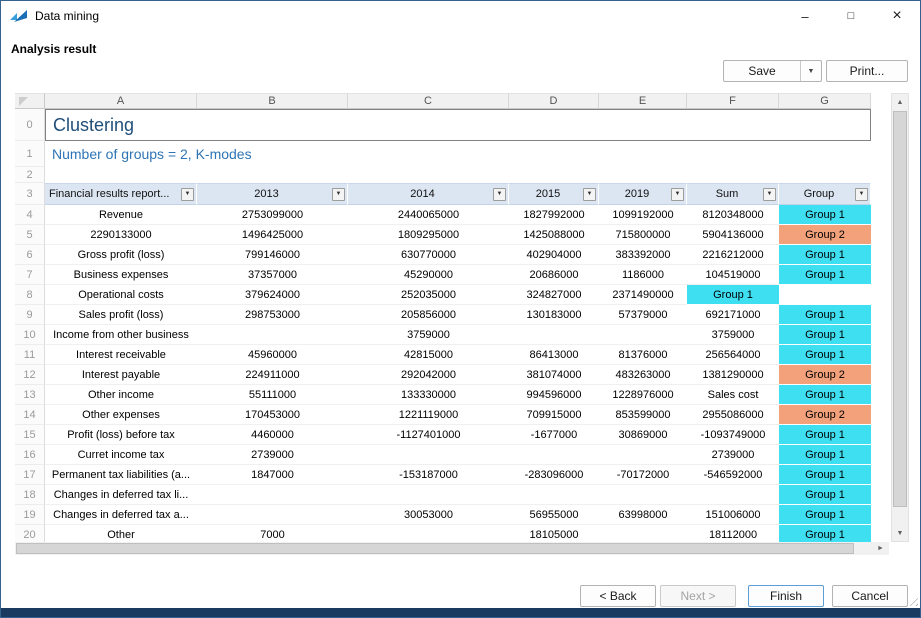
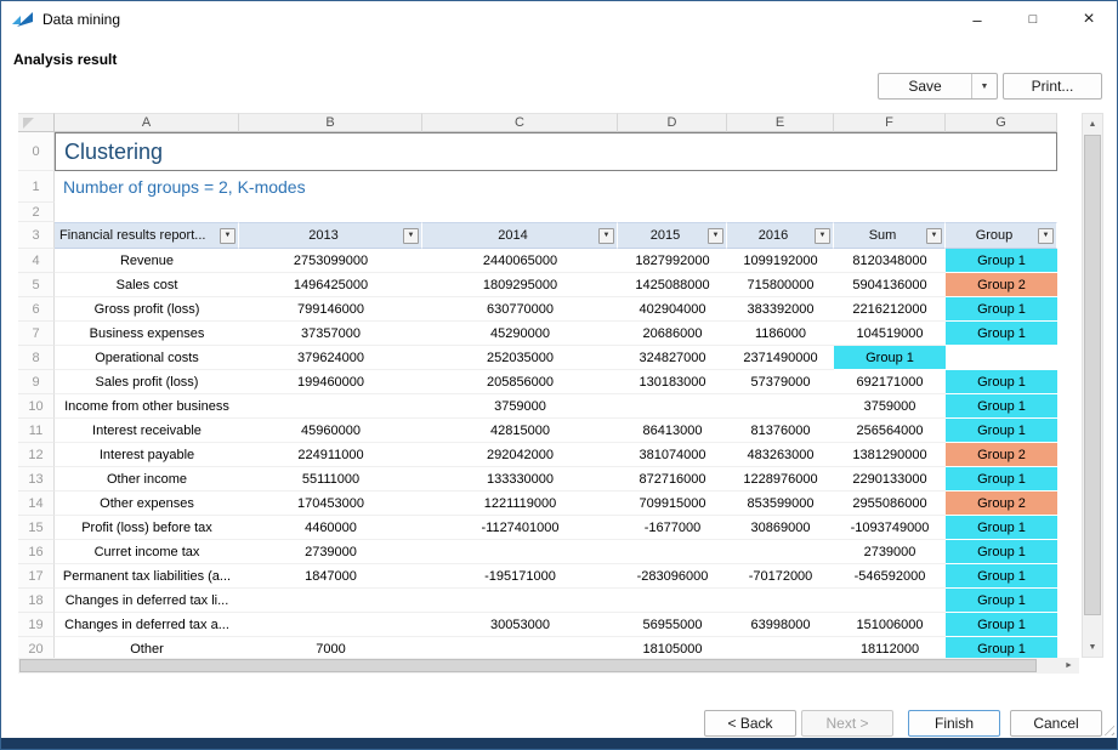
  Data mining
  –
  □
  ×
  Analysis result
  Save
  Print...
  A
  B
  C
  D
  E
  F
  G
  0
  Clustering
  1
  Number of groups = 2, K-modes
  2
  3
  Financial results report...
  2013
  2014
  2015
- 2019
+ 2016
  Sum
  Group
  4
  Revenue
  2753099000
  2440065000
  1827992000
  1099192000
  8120348000
  Group 1
  5
- 2290133000
+ Sales cost
  1496425000
  1809295000
  1425088000
  715800000
  5904136000
  Group 2
  6
  Gross profit (loss)
  799146000
  630770000
  402904000
  383392000
  2216212000
  Group 1
  7
  Business expenses
  37357000
  45290000
  20686000
  1186000
  104519000
  Group 1
  8
  Operational costs
  379624000
  252035000
  324827000
  2371490000
  Group 1
  9
  Sales profit (loss)
- 298753000
+ 199460000
  205856000
  130183000
  57379000
  692171000
  Group 1
  10
  Income from other business
  3759000
  3759000
  Group 1
  11
  Interest receivable
  45960000
  42815000
  86413000
  81376000
  256564000
  Group 1
  12
  Interest payable
  224911000
  292042000
  381074000
  483263000
  1381290000
  Group 2
  13
  Other income
  55111000
  133330000
- 994596000
+ 872716000
  1228976000
- Sales cost
+ 2290133000
  Group 1
  14
  Other expenses
  170453000
  1221119000
  709915000
  853599000
  2955086000
  Group 2
  15
  Profit (loss) before tax
  4460000
  -1127401000
  -1677000
  30869000
  -1093749000
  Group 1
  16
  Curret income tax
  2739000
  2739000
  Group 1
  17
  Permanent tax liabilities (a...
  1847000
- -153187000
+ -195171000
  -283096000
  -70172000
  -546592000
  Group 1
  18
  Changes in deferred tax li...
  Group 1
  19
  Changes in deferred tax a...
  30053000
  56955000
  63998000
  151006000
  Group 1
  20
  Other
  7000
  18105000
  18112000
  Group 1
  < Back
  Next >
  Finish
  Cancel
